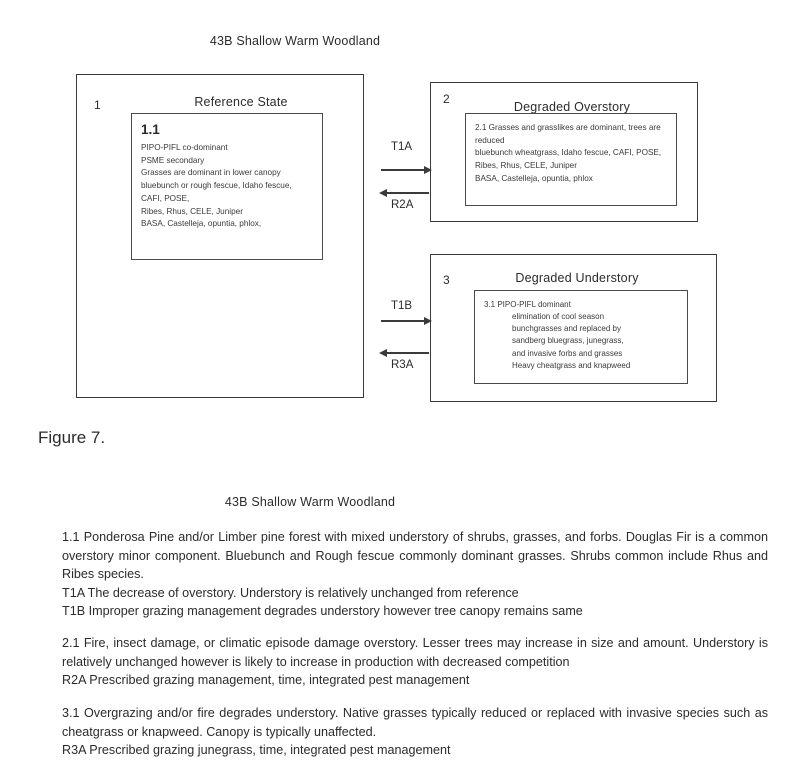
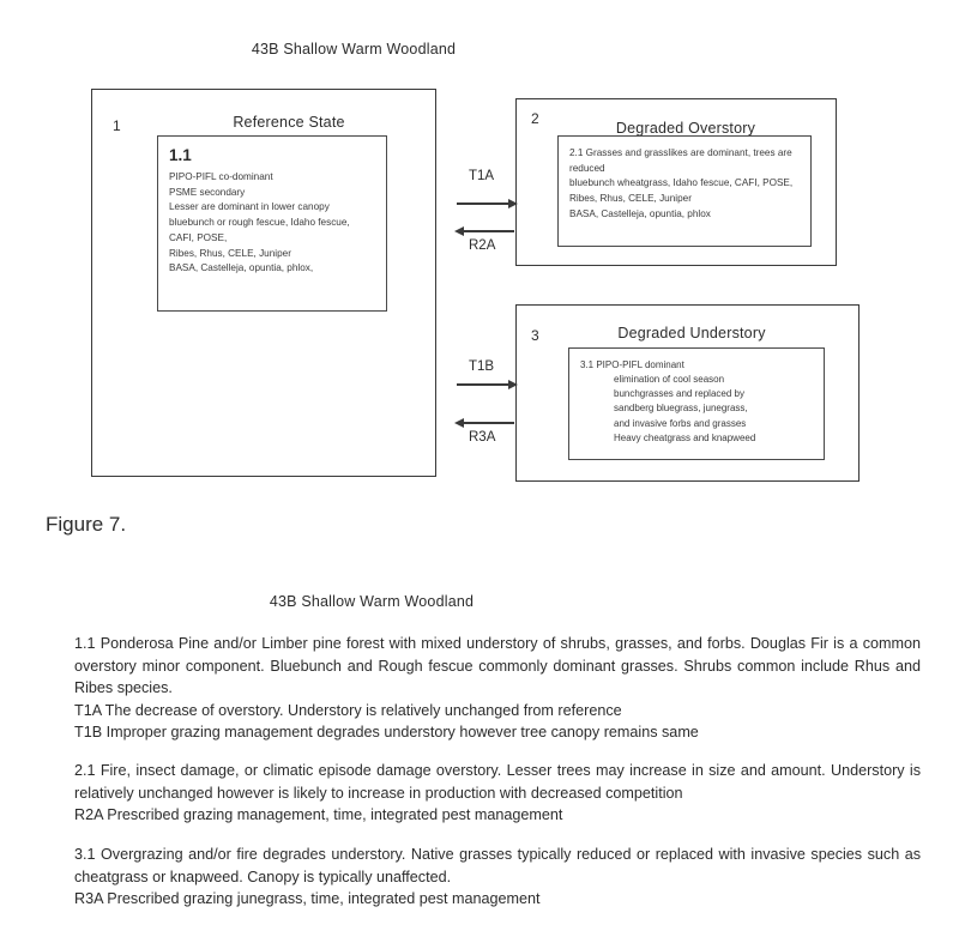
  43B Shallow Warm Woodland
  1
  Reference State
  1.1
  PIPO-PIFL co-dominant
  PSME secondary
- Grasses are dominant in lower canopy
+ Lesser are dominant in lower canopy
  bluebunch or rough fescue, Idaho fescue,
  CAFI, POSE,
  Ribes, Rhus, CELE, Juniper
  BASA, Castelleja, opuntia, phlox,
  2
  Degraded Overstory
  2.1 Grasses and grasslikes are dominant, trees are
  reduced
  bluebunch wheatgrass, Idaho fescue, CAFI, POSE,
  Ribes, Rhus, CELE, Juniper
  BASA, Castelleja, opuntia, phlox
  3
  Degraded Understory
  3.1 PIPO-PIFL dominant
  elimination of cool season
  bunchgrasses and replaced by
  sandberg bluegrass, junegrass,
  and invasive forbs and grasses
  Heavy cheatgrass and knapweed
  T1A
  R2A
  T1B
  R3A
  Figure 7.
  43B Shallow Warm Woodland
  1.1 Ponderosa Pine and/or Limber pine forest with mixed understory of shrubs, grasses, and forbs. Douglas Fir is a common overstory minor component. Bluebunch and Rough fescue commonly dominant grasses. Shrubs common include Rhus and Ribes species.
  T1A The decrease of overstory. Understory is relatively unchanged from reference
  T1B Improper grazing management degrades understory however tree canopy remains same
  2.1 Fire, insect damage, or climatic episode damage overstory. Lesser trees may increase in size and amount. Understory is relatively unchanged however is likely to increase in production with decreased competition
  R2A Prescribed grazing management, time, integrated pest management
  3.1 Overgrazing and/or fire degrades understory. Native grasses typically reduced or replaced with invasive species such as cheatgrass or knapweed. Canopy is typically unaffected.
  R3A Prescribed grazing junegrass, time, integrated pest management
